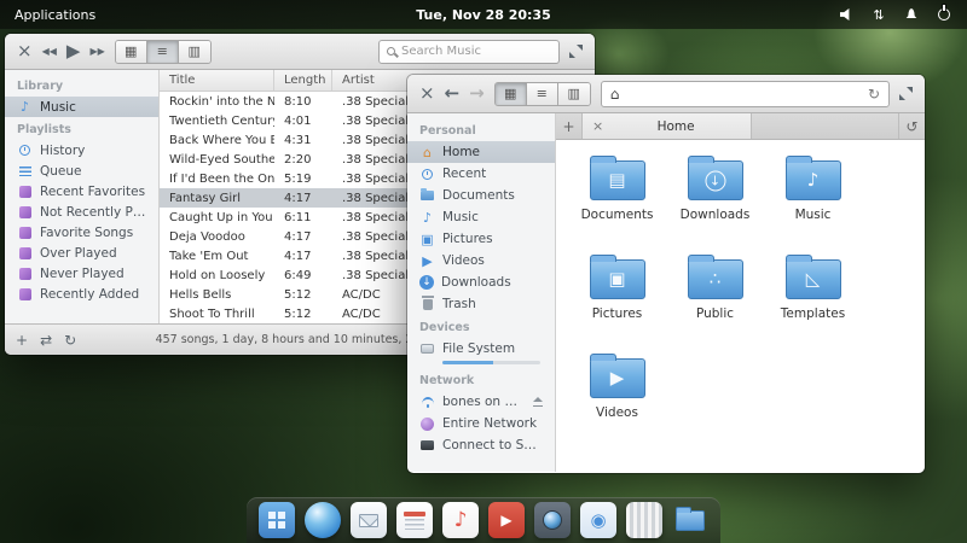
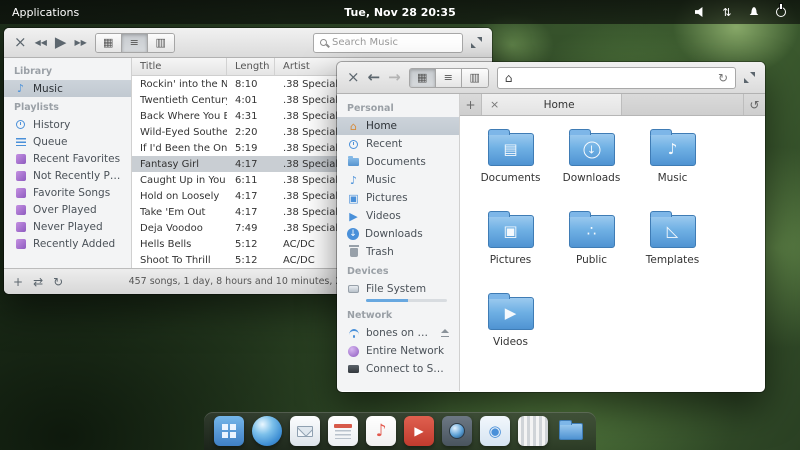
  Applications
  Tue, Nov 28 20:35
  ⇅
  ×
  ◀◀
  ▶
  ▶▶
  ▦
  ≡
  ▥
  Search Music
  Library
  ♪
  Music
  Playlists
  History
  Queue
  Recent Favorites
  Not Recently Pla
  Favorite Songs
  Over Played
  Never Played
  Recently Added
  Title
  Length
  Artist
  Rockin' into the N
  8:10
  .38 Specia
  Twentieth Centur
  4:01
  .38 Specia
  Back Where You B
  4:31
  .38 Specia
  Wild-Eyed Southe
  2:20
  .38 Specia
  If I'd Been the On
  5:19
  .38 Specia
  Fantasy Girl
  4:17
  .38 Specia
  Caught Up in You
  6:11
  .38 Specia
- Deja Voodoo
+ Hold on Loosely
  4:17
  .38 Specia
  Take 'Em Out
  4:17
  .38 Specia
- Hold on Loosely
+ Deja Voodoo
- 6:49
+ 7:49
  .38 Specia
  Hells Bells
  5:12
  AC/DC
  Shoot To Thrill
  5:12
  AC/DC
  +
  ⇄
  ↻
  457 songs, 1 day, 8 hours and 10 minutes,
  ×
  ←
  →
  ▦
  ≡
  ▥
  ⌂
  ↻
  Personal
  ⌂
  Home
  Recent
  Documents
  ♪
  Music
  ▣
  Pictures
  ▶
  Videos
  ↓
  Downloads
  Trash
  Devices
  File System
  Network
  Entire Network
  Connect to Serv
  +
  ×
  Home
  ↺
  ▤
  Documents
  ↓
  Downloads
  ♪
  Music
  ▣
  Pictures
  ∴
  Public
  ◺
  Templates
  ▶
  Videos
  ♪
  ▶
  ◉
